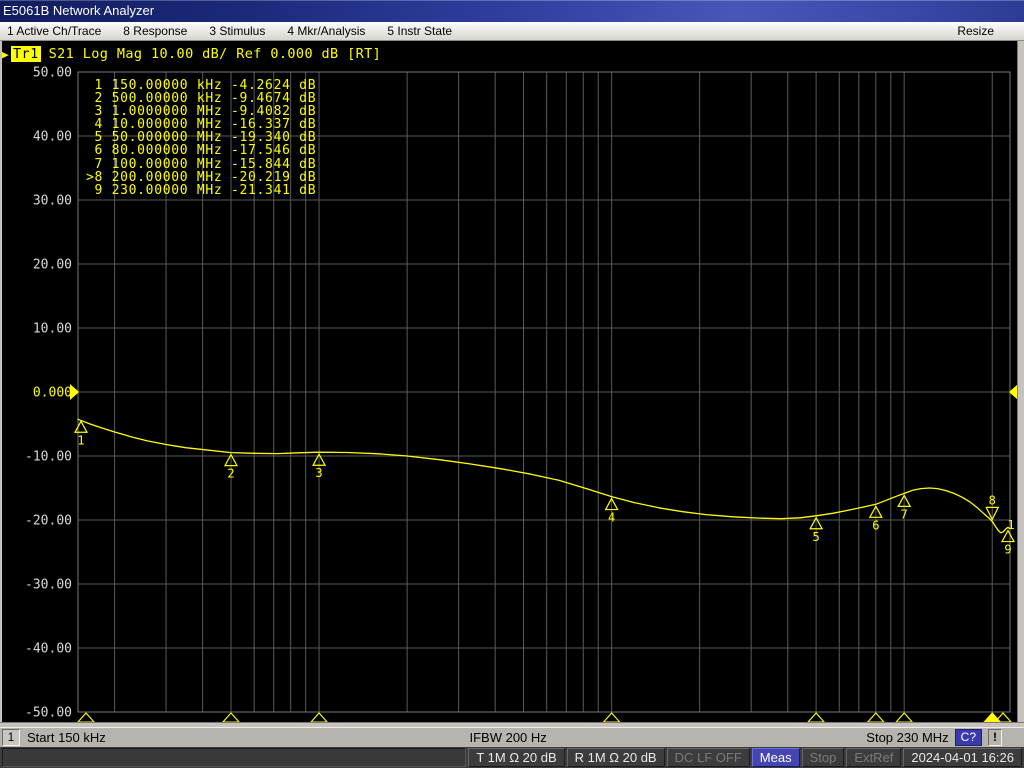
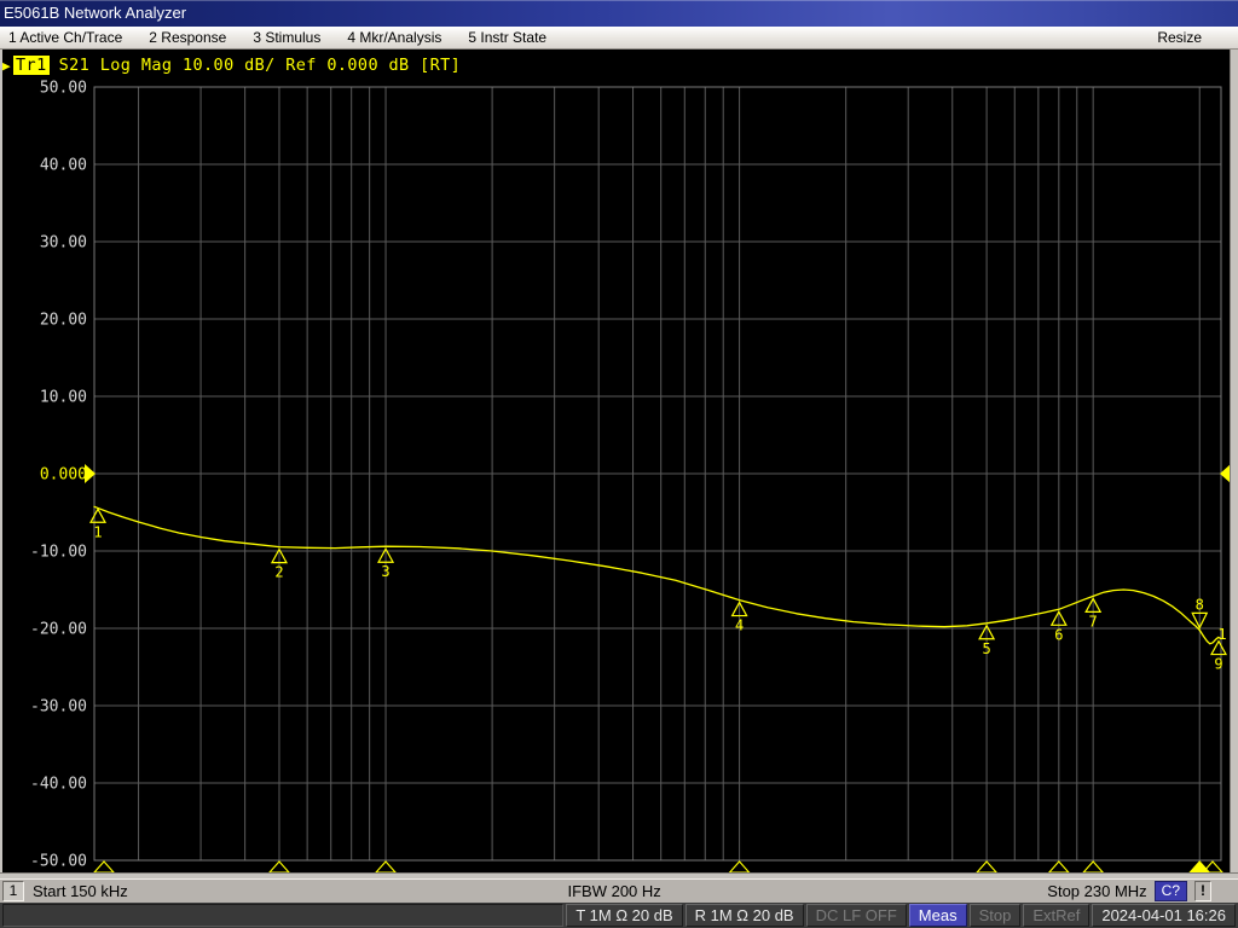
  E5061B Network Analyzer
  1 Active Ch/Trace
- 8 Response
+ 2 Response
  3 Stimulus
  4 Mkr/Analysis
  5 Instr State
  Resize
  50.00
  40.00
  30.00
  20.00
  10.00
  0.000
  -10.00
  -20.00
  -30.00
  -40.00
  -50.00
  1
  2
  3
  4
  5
  6
  7
  8
  9
  1
  ▶
  Tr1
  S21 Log Mag 10.00 dB/ Ref 0.000 dB [RT]
- 1 150.00000 kHz -4.2624 dB
- 2 500.00000 kHz -9.4674 dB
- 3 1.0000000 MHz -9.4082 dB
- 4 10.000000 MHz -16.337 dB
- 5 50.000000 MHz -19.340 dB
- 6 80.000000 MHz -17.546 dB
- 7 100.00000 MHz -15.844 dB
- >8 200.00000 MHz -20.219 dB
- 9 230.00000 MHz -21.341 dB
  1
  Start 150 kHz
  IFBW 200 Hz
  Stop 230 MHz
  C?
  !
  T 1M Ω 20 dB
  R 1M Ω 20 dB
  DC LF OFF
  Meas
  Stop
  ExtRef
  2024-04-01 16:26
